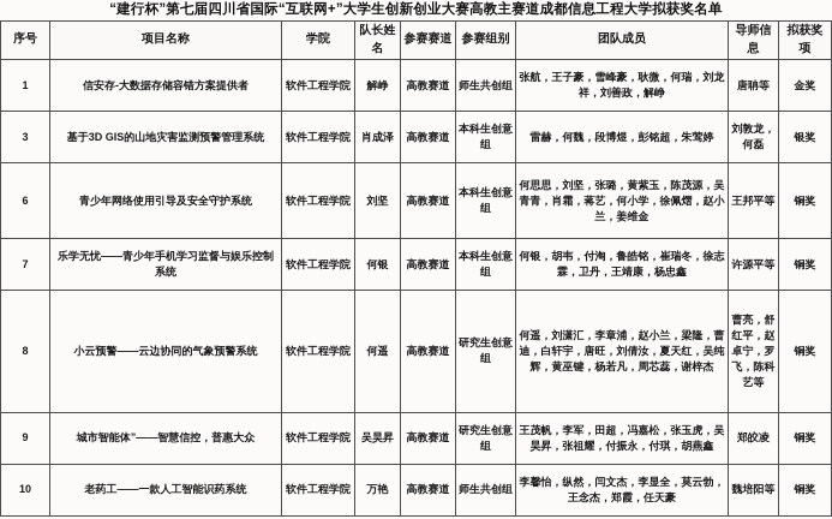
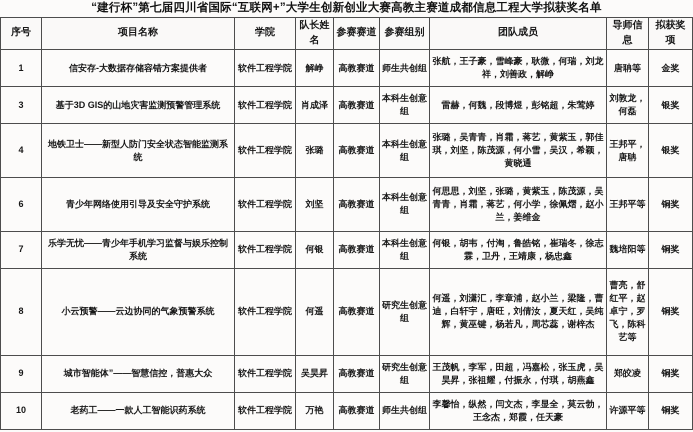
  “建行杯”第七届四川省国际“互联网+”大学生创新创业大赛高教主赛道成都信息工程大学拟获奖名单
  序号	项目名称	学院	队长姓名	参赛赛道	参赛组别	团队成员	导师信息	拟获奖项
  1	信安存-大数据存储容错方案提供者	软件工程学院	解峥	高教赛道	师生共创组	张航，王子豪，雪峰豪，耿微，何瑞，刘龙祥，刘善政，解峥	唐聃等	金奖
  3	基于3D GIS的山地灾害监测预警管理系统	软件工程学院	肖成泽	高教赛道	本科生创意组	雷赫，何魏，段博煜，彭铭超，朱莺婷	刘敦龙，何磊	银奖
+ 4	地铁卫士——新型人防门安全状态智能监测系统	软件工程学院	张璐	高教赛道	本科生创意组	张璐，吴青青，肖霜，蒋艺，黄紫玉，郭佳琪，刘坚，陈茂源，何小雪，吴汉，希颖，黄晓通	王邦平，唐聃	银奖
  6	青少年网络使用引导及安全守护系统	软件工程学院	刘坚	高教赛道	本科生创意组	何思思，刘坚，张璐，黄紫玉，陈茂源，吴青青，肖霜，蒋艺，何小学，徐佩熠，赵小兰，姜维金	王邦平等	铜奖
- 7	乐学无忧——青少年手机学习监督与娱乐控制系统	软件工程学院	何银	高教赛道	本科生创意组	何银，胡韦，付淘，鲁皓铭，崔瑞冬，徐志霖，卫丹，王靖康，杨忠鑫	许源平等	铜奖
+ 7	乐学无忧——青少年手机学习监督与娱乐控制系统	软件工程学院	何银	高教赛道	本科生创意组	何银，胡韦，付淘，鲁皓铭，崔瑞冬，徐志霖，卫丹，王靖康，杨忠鑫	魏培阳等	铜奖
  8	小云预警——云边协同的气象预警系统	软件工程学院	何遥	高教赛道	研究生创意组	何遥，刘潇汇，李章浦，赵小兰，梁隆，曹迪，白轩宇，唐旺，刘倩汝，夏天红，吴纯辉，黄巫键，杨若凡，周芯蕊，谢梓杰	曹亮，舒红平，赵卓宁，罗飞，陈科艺等	铜奖
  9	城市智能体”——智慧信控，普惠大众	软件工程学院	吴昊昇	高教赛道	研究生创意组	王茂帆，李军，田超，冯嘉松，张玉虎，吴昊昇，张祖耀，付振永，付琪，胡燕鑫	郑皎凌	铜奖
- 10	老药工——一款人工智能识药系统	软件工程学院	万艳	高教赛道	师生共创组	李馨怡，纵然，闫文杰，李显全，莫云勃，王念杰，郑霞，任天豪	魏培阳等	铜奖
+ 10	老药工——一款人工智能识药系统	软件工程学院	万艳	高教赛道	师生共创组	李馨怡，纵然，闫文杰，李显全，莫云勃，王念杰，郑霞，任天豪	许源平等	铜奖
